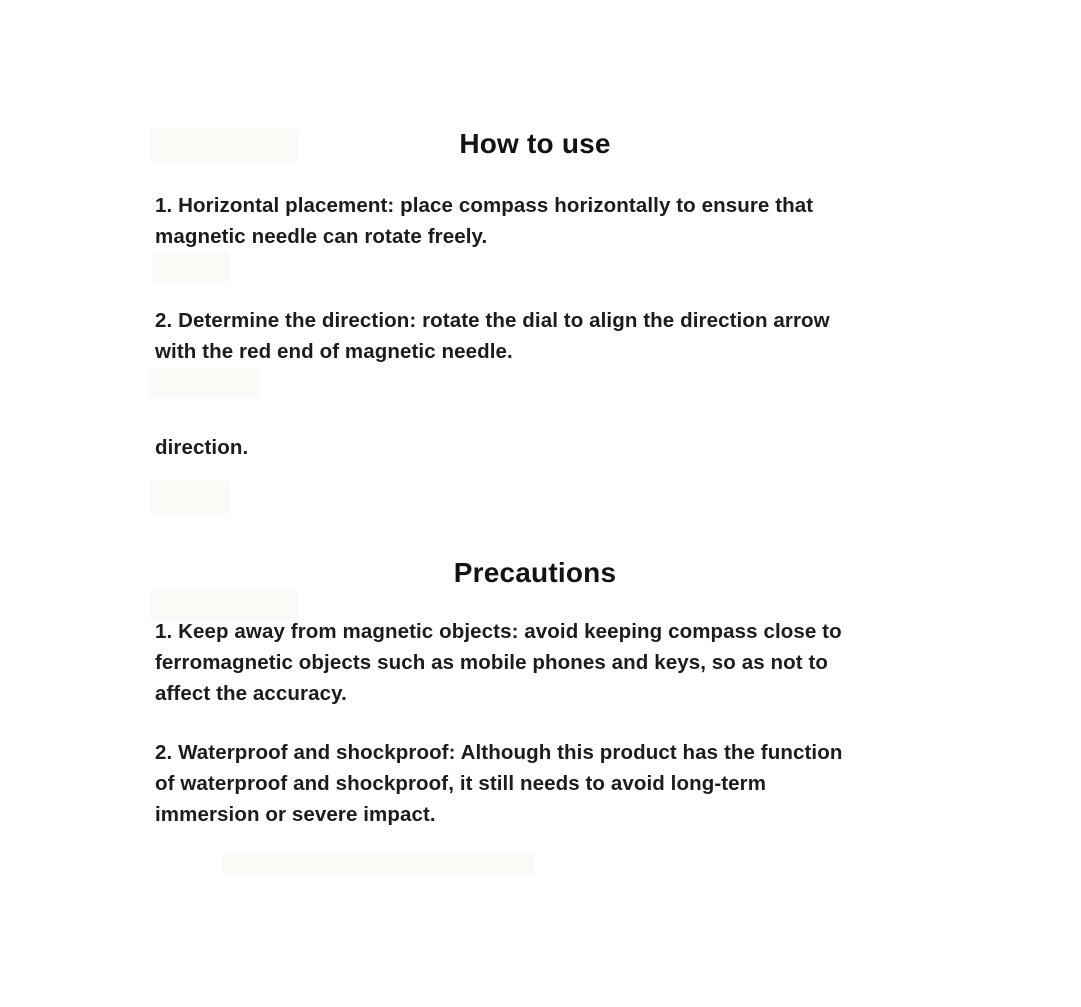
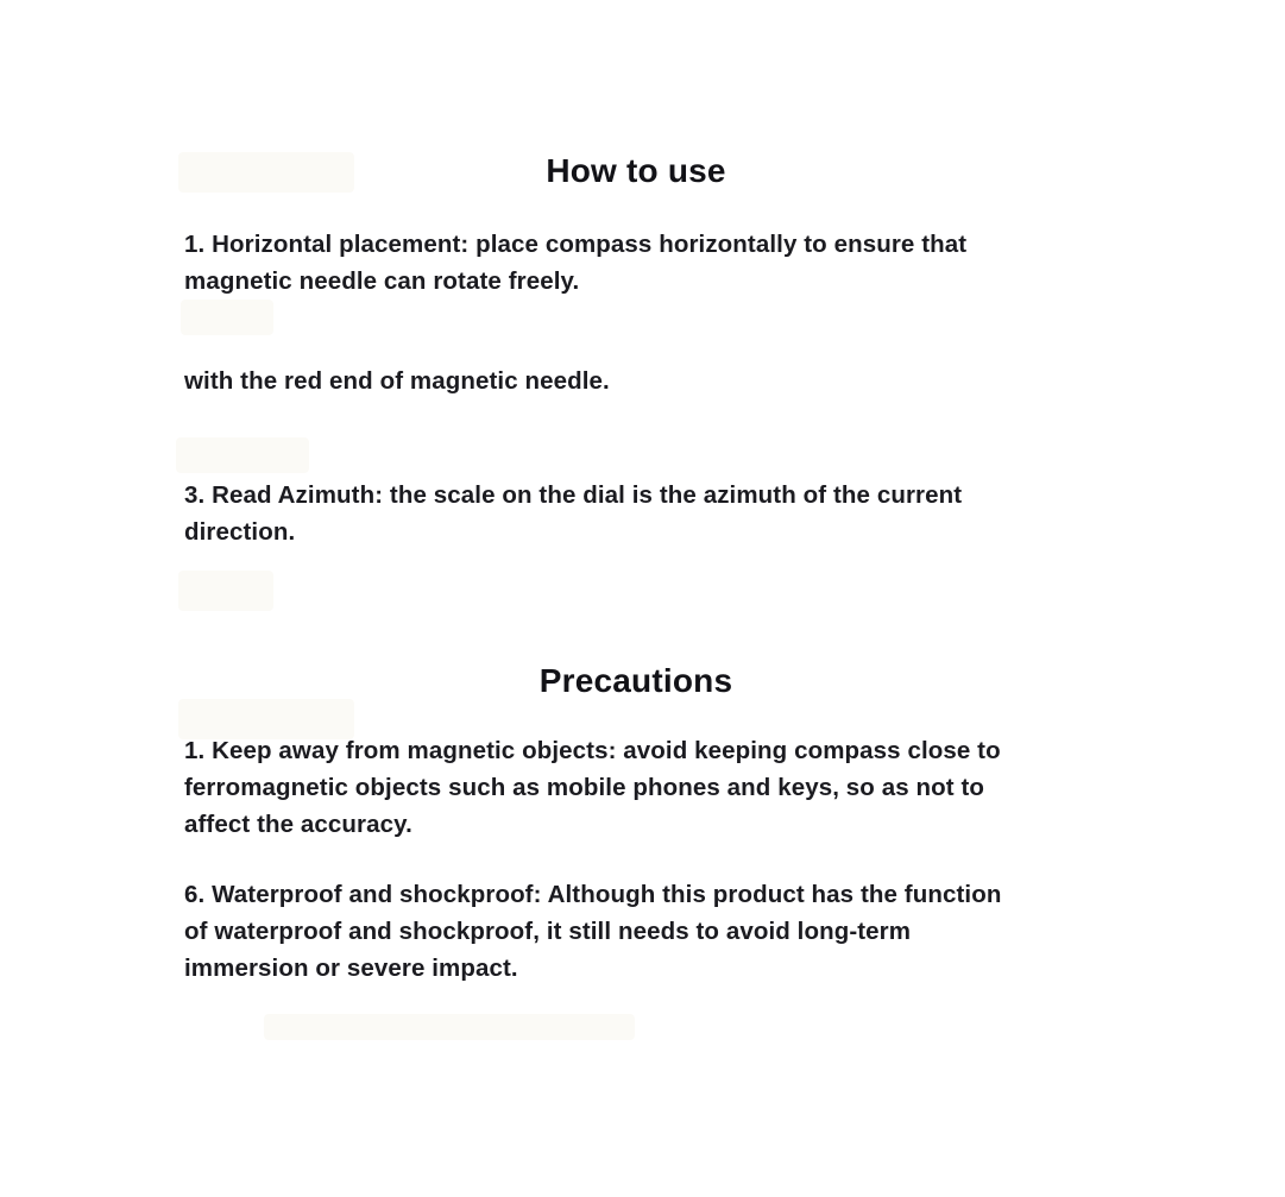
  How to use
  1. Horizontal placement: place compass horizontally to ensure that
  magnetic needle can rotate freely.
- 2. Determine the direction: rotate the dial to align the direction arrow
  with the red end of magnetic needle.
+ 3. Read Azimuth: the scale on the dial is the azimuth of the current
  direction.
  Precautions
  1. Keep away from magnetic objects: avoid keeping compass close to
  ferromagnetic objects such as mobile phones and keys, so as not to
  affect the accuracy.
- 2. Waterproof and shockproof: Although this product has the function
+ 6. Waterproof and shockproof: Although this product has the function
  of waterproof and shockproof, it still needs to avoid long-term
  immersion or severe impact.
